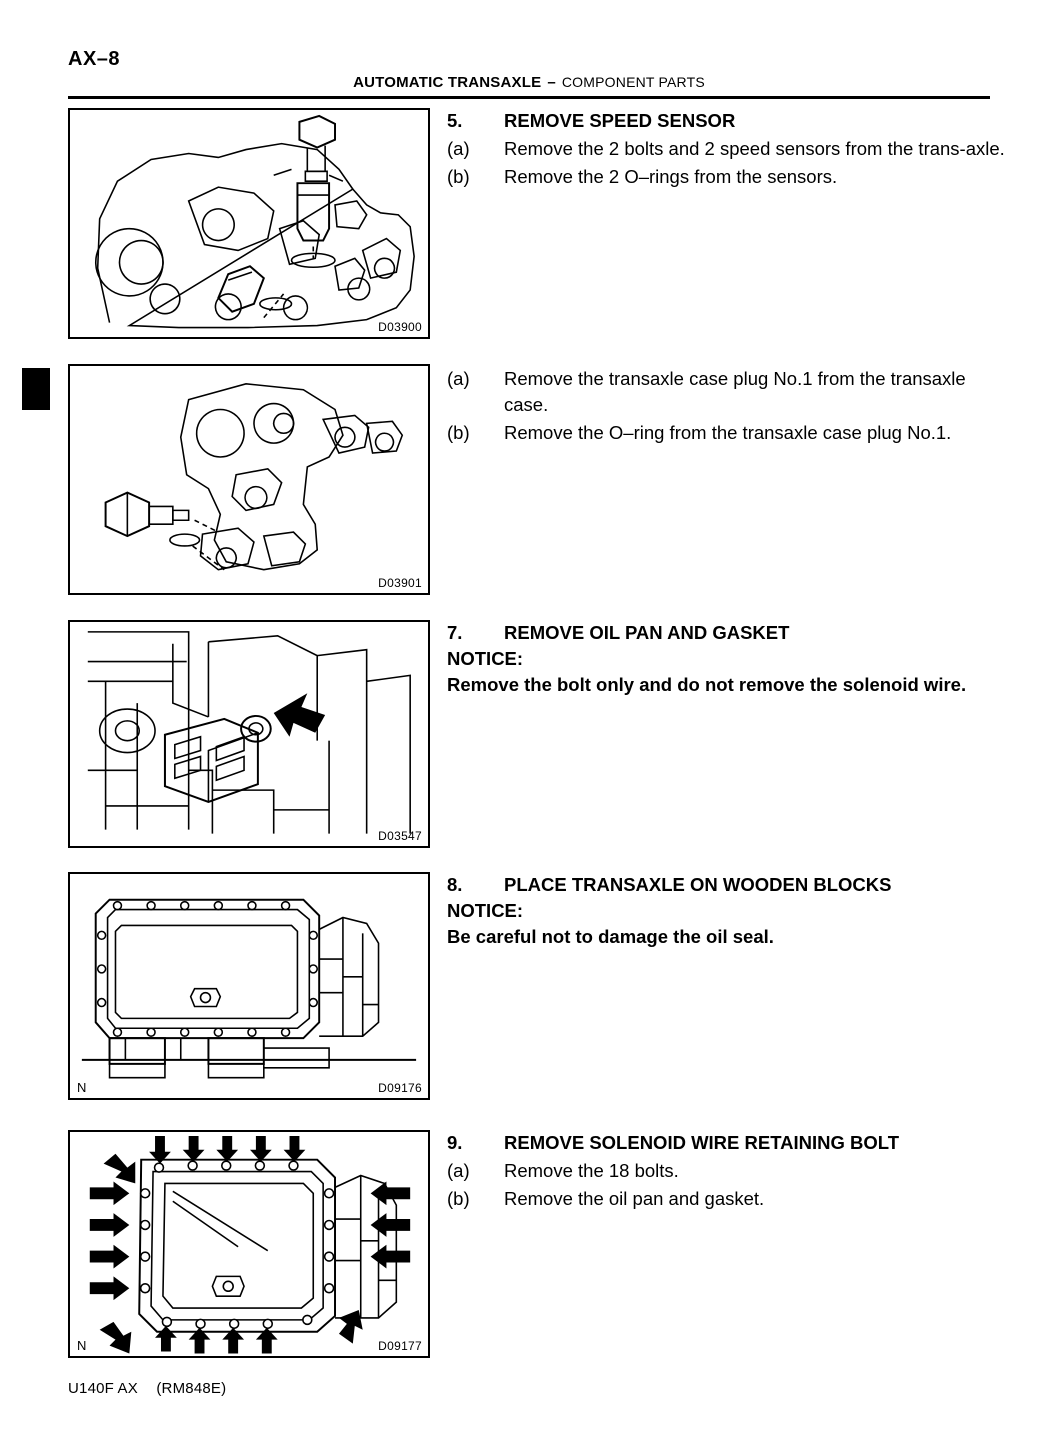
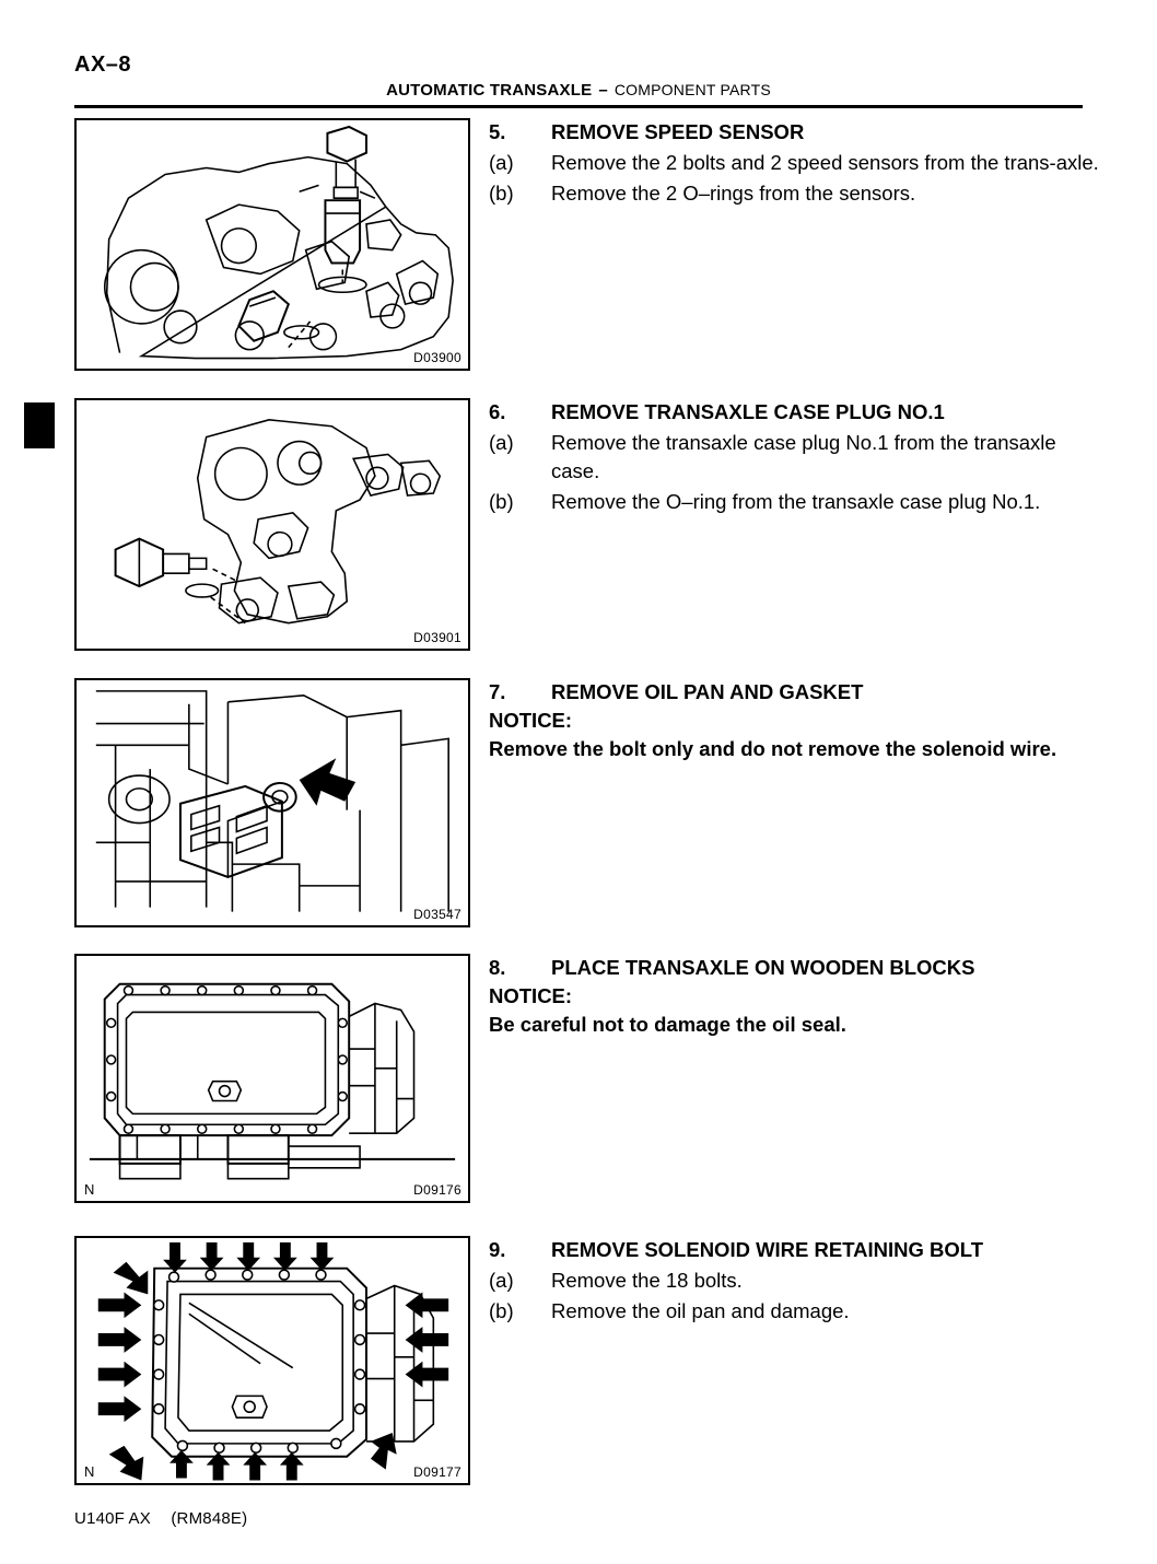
  AX–8
  AUTOMATIC TRANSAXLE – COMPONENT PARTS
  D03900
  5.
  REMOVE SPEED SENSOR
  (a)
  Remove the 2 bolts and 2 speed sensors from the trans-axle.
  (b)
  Remove the 2 O–rings from the sensors.
  D03901
+ 6.
+ REMOVE TRANSAXLE CASE PLUG NO.1
  (a)
  Remove the transaxle case plug No.1 from the transaxle case.
  (b)
  Remove the O–ring from the transaxle case plug No.1.
  D03547
  7.
  REMOVE OIL PAN AND GASKET
  NOTICE:
  Remove the bolt only and do not remove the solenoid wire.
  N
  D09176
  8.
  PLACE TRANSAXLE ON WOODEN BLOCKS
  NOTICE:
  Be careful not to damage the oil seal.
  N
  D09177
  9.
  REMOVE SOLENOID WIRE RETAINING BOLT
  (a)
  Remove the 18 bolts.
  (b)
- Remove the oil pan and gasket.
+ Remove the oil pan and damage.
  U140F AX (RM848E)
